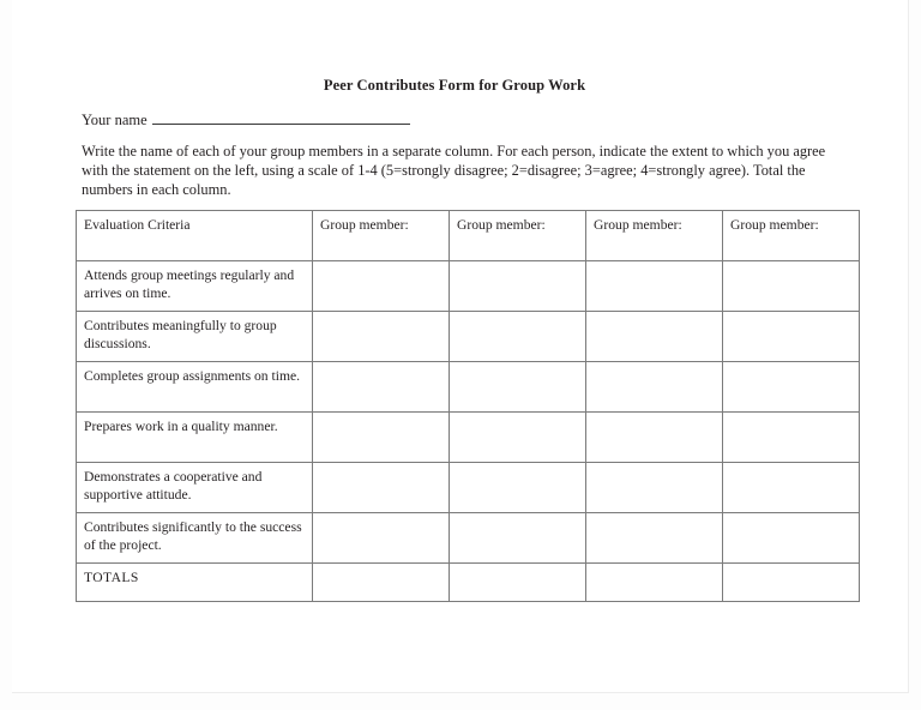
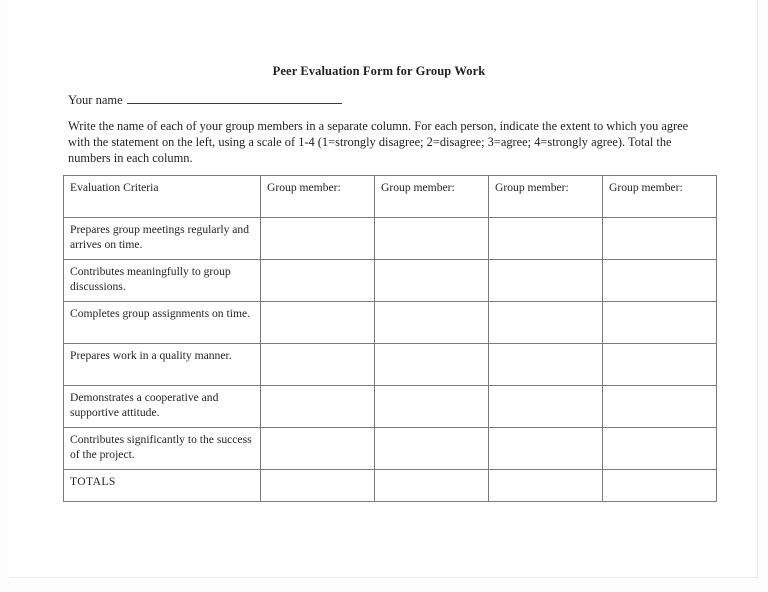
- Peer Contributes Form for Group Work
+ Peer Evaluation Form for Group Work
  Your name
- Write the name of each of your group members in a separate column. For each person, indicate the extent to which you agree with the statement on the left, using a scale of 1-4 (5=strongly disagree; 2=disagree; 3=agree; 4=strongly agree). Total the numbers in each column.
+ Write the name of each of your group members in a separate column. For each person, indicate the extent to which you agree with the statement on the left, using a scale of 1-4 (1=strongly disagree; 2=disagree; 3=agree; 4=strongly agree). Total the numbers in each column.
  Evaluation Criteria	Group member:	Group member:	Group member:	Group member:
- Attends group meetings regularly and arrives on time.
+ Prepares group meetings regularly and arrives on time.
  Contributes meaningfully to group discussions.
  Completes group assignments on time.
  Prepares work in a quality manner.
  Demonstrates a cooperative and supportive attitude.
  Contributes significantly to the success of the project.
  TOTALS
